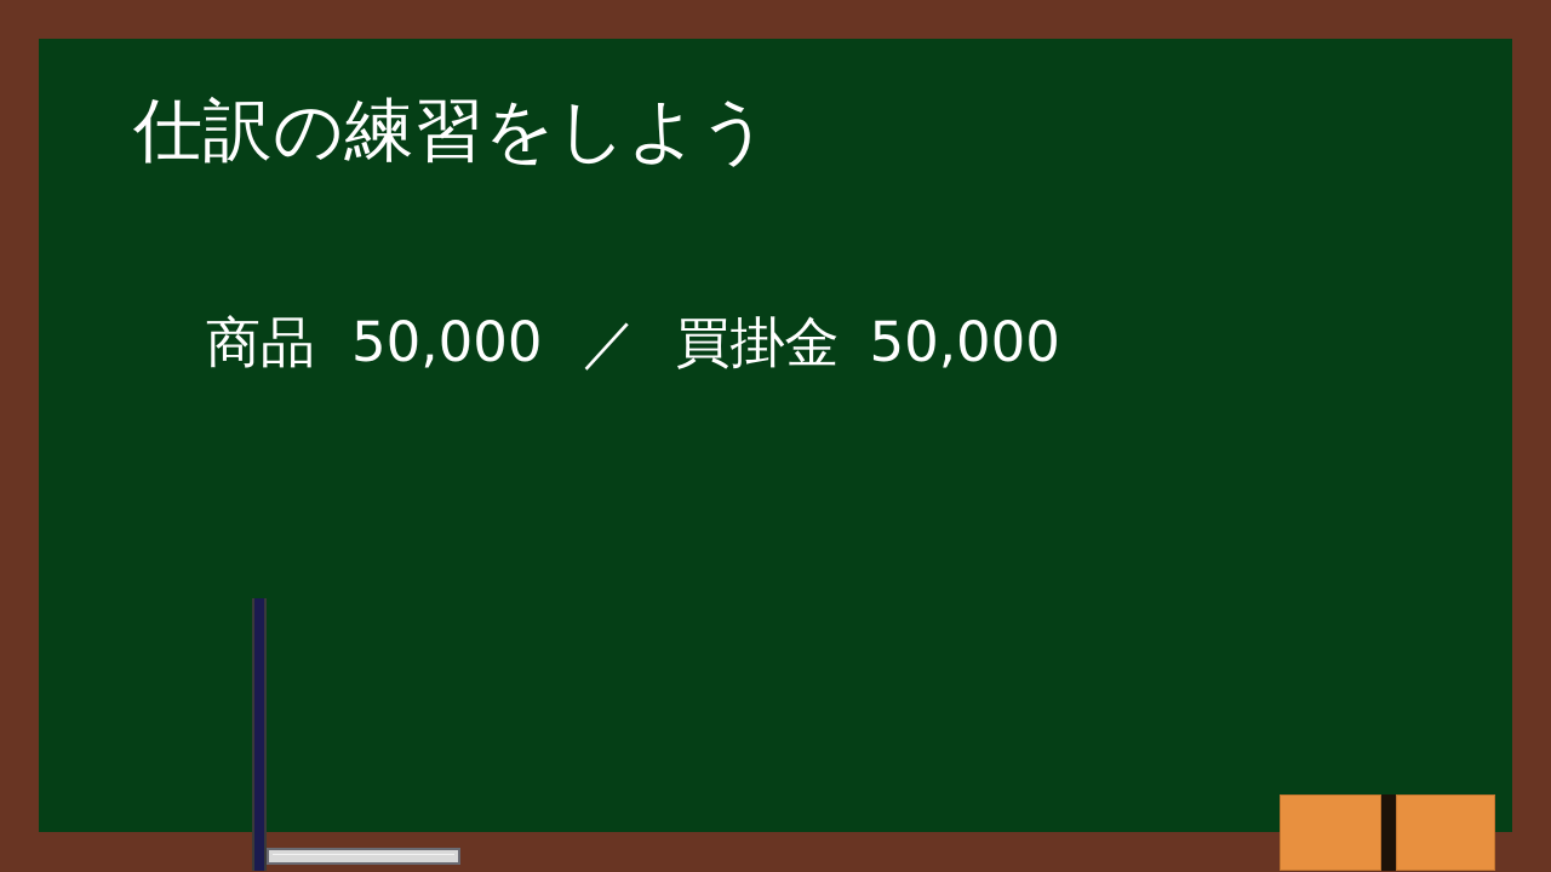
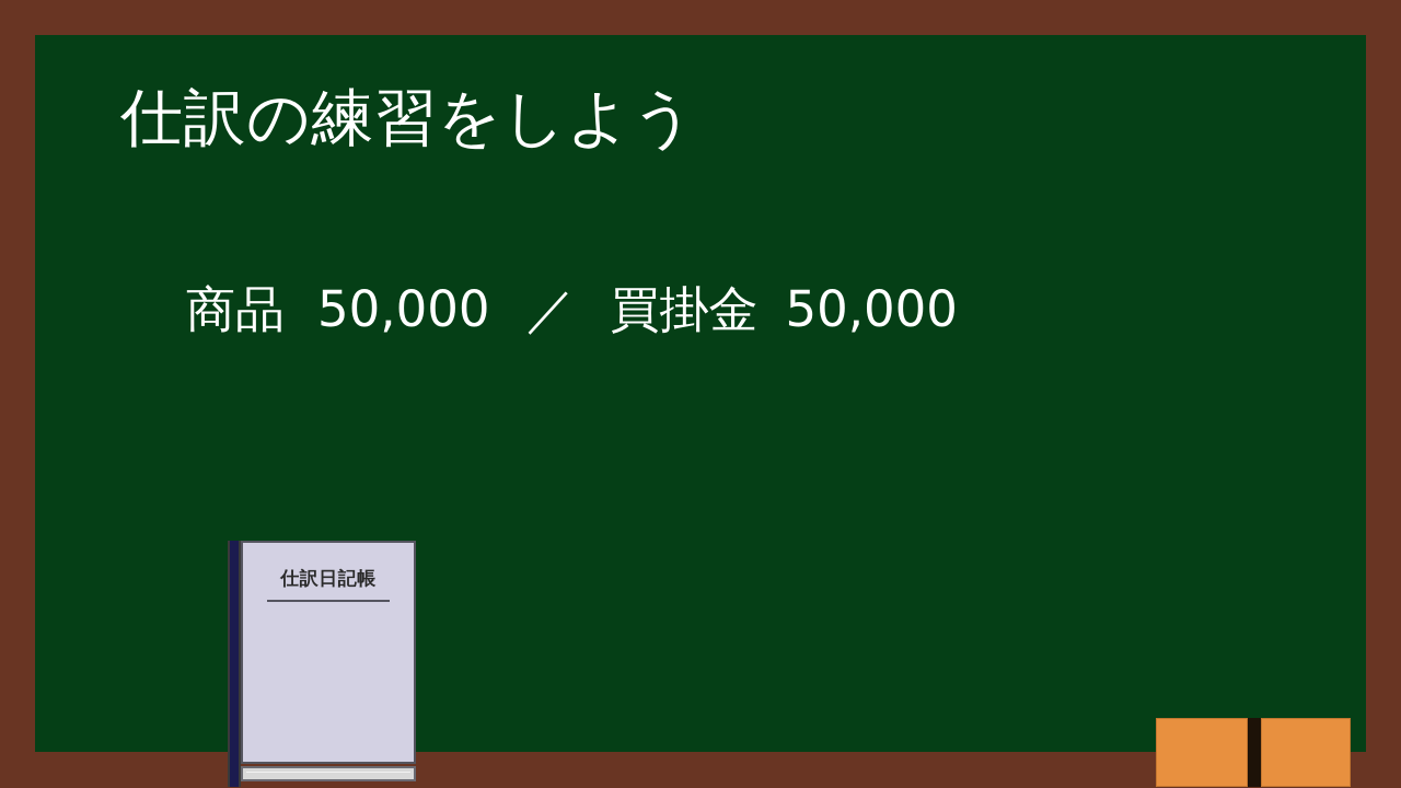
  仕訳の練習をしよう
  商品 50,000 ／ 買掛金 50,000
+ 仕訳日記帳
